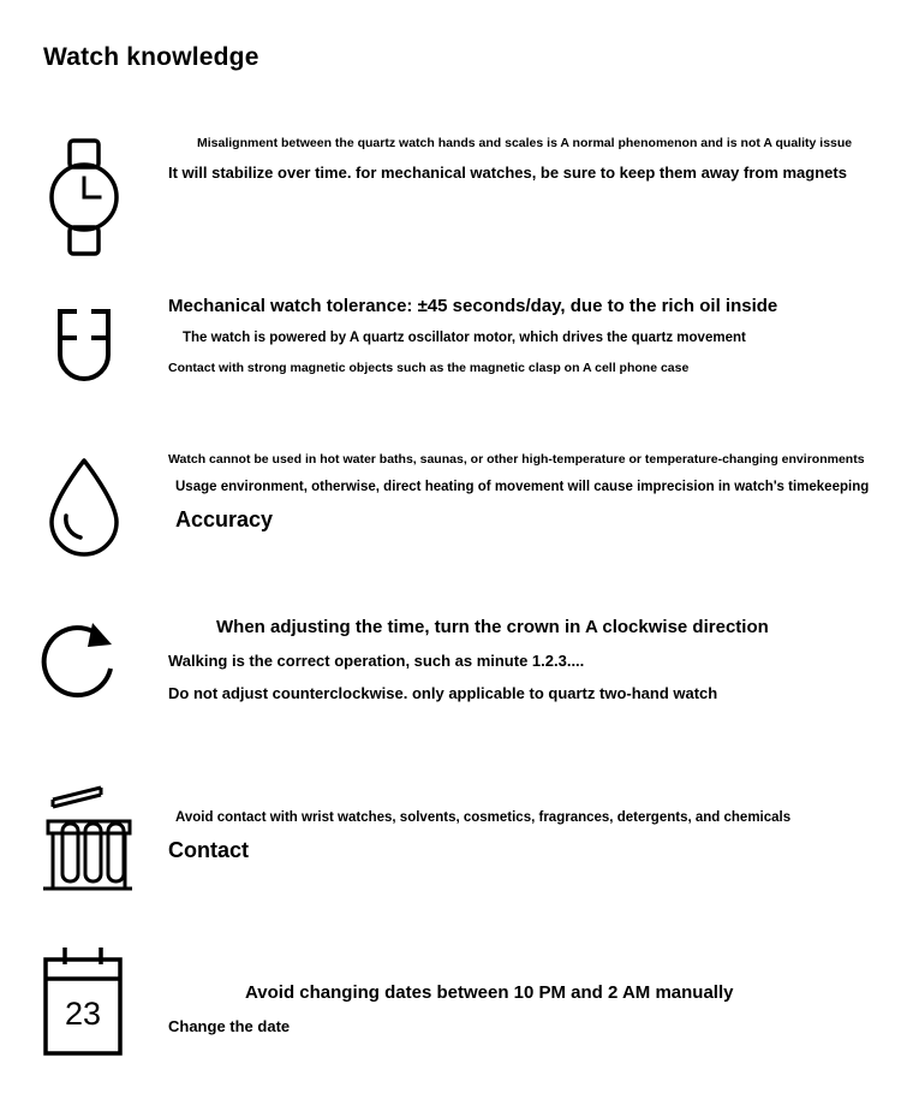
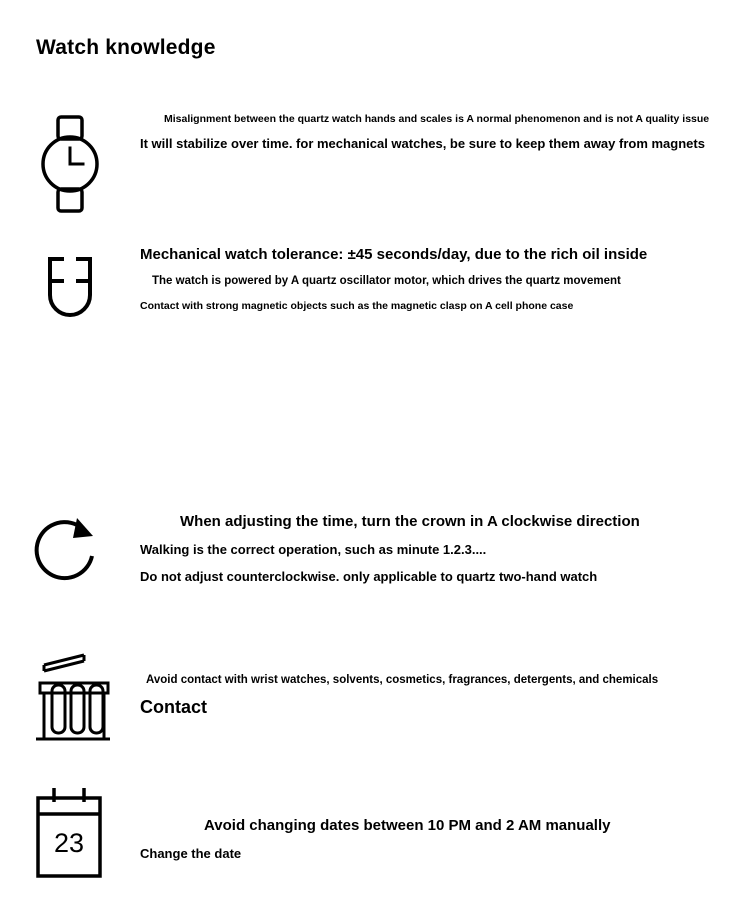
  Watch knowledge
  Misalignment between the quartz watch hands and scales is A normal phenomenon and is not A quality issue
  It will stabilize over time. for mechanical watches, be sure to keep them away from magnets
  Mechanical watch tolerance: ±45 seconds/day, due to the rich oil inside
  The watch is powered by A quartz oscillator motor, which drives the quartz movement
  Contact with strong magnetic objects such as the magnetic clasp on A cell phone case
- Watch cannot be used in hot water baths, saunas, or other high-temperature or temperature-changing environments
- Usage environment, otherwise, direct heating of movement will cause imprecision in watch's timekeeping
- Accuracy
  When adjusting the time, turn the crown in A clockwise direction
  Walking is the correct operation, such as minute 1.2.3....
  Do not adjust counterclockwise. only applicable to quartz two-hand watch
  Avoid contact with wrist watches, solvents, cosmetics, fragrances, detergents, and chemicals
  Contact
  23
  Avoid changing dates between 10 PM and 2 AM manually
  Change the date
